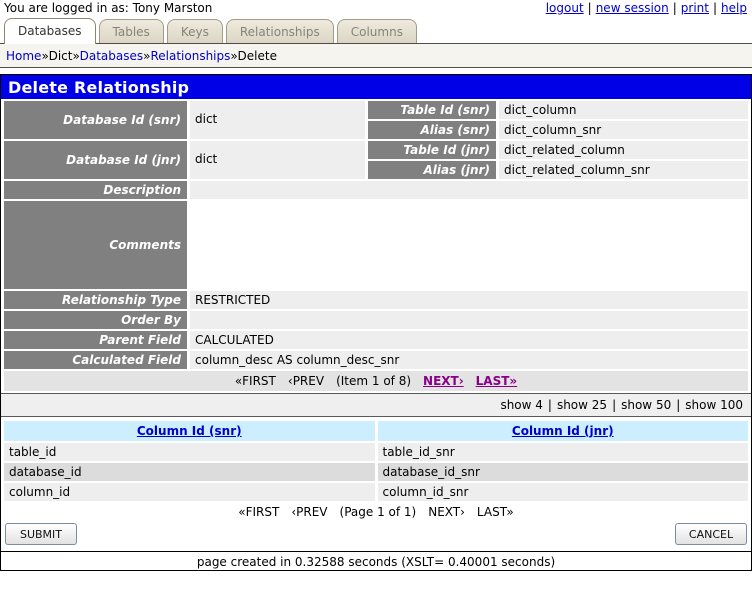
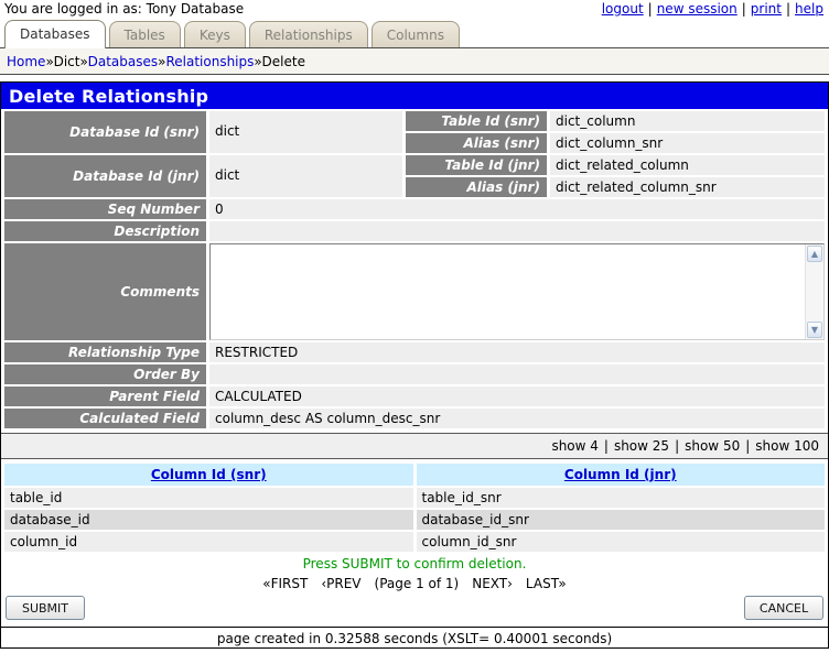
- You are logged in as: Tony Marston
+ You are logged in as: Tony Database
  logout | new session | print | help
  Databases
  Tables
  Keys
  Relationships
  Columns
  Home»Dict»Databases»Relationships»Delete
  Delete Relationship
  Database Id (snr)
  dict
  Table Id (snr)
  dict_column
  Alias (snr)
  dict_column_snr
  Database Id (jnr)
  dict
  Table Id (jnr)
  dict_related_column
  Alias (jnr)
  dict_related_column_snr
+ Seq Number
+ 0
  Description
  Comments
+ ▲
+ ▼
  Relationship Type
  RESTRICTED
  Order By
  Parent Field
  CALCULATED
  Calculated Field
  column_desc AS column_desc_snr
- «FIRST ‹PREV (Item 1 of 8) NEXT› LAST»
  show 4 | show 25 | show 50 | show 100
  Column Id (snr)
  Column Id (jnr)
  table_id
  table_id_snr
  database_id
  database_id_snr
  column_id
  column_id_snr
+ Press SUBMIT to confirm deletion.
  «FIRST ‹PREV (Page 1 of 1) NEXT› LAST»
  SUBMIT
  CANCEL
  page created in 0.32588 seconds (XSLT= 0.40001 seconds)
